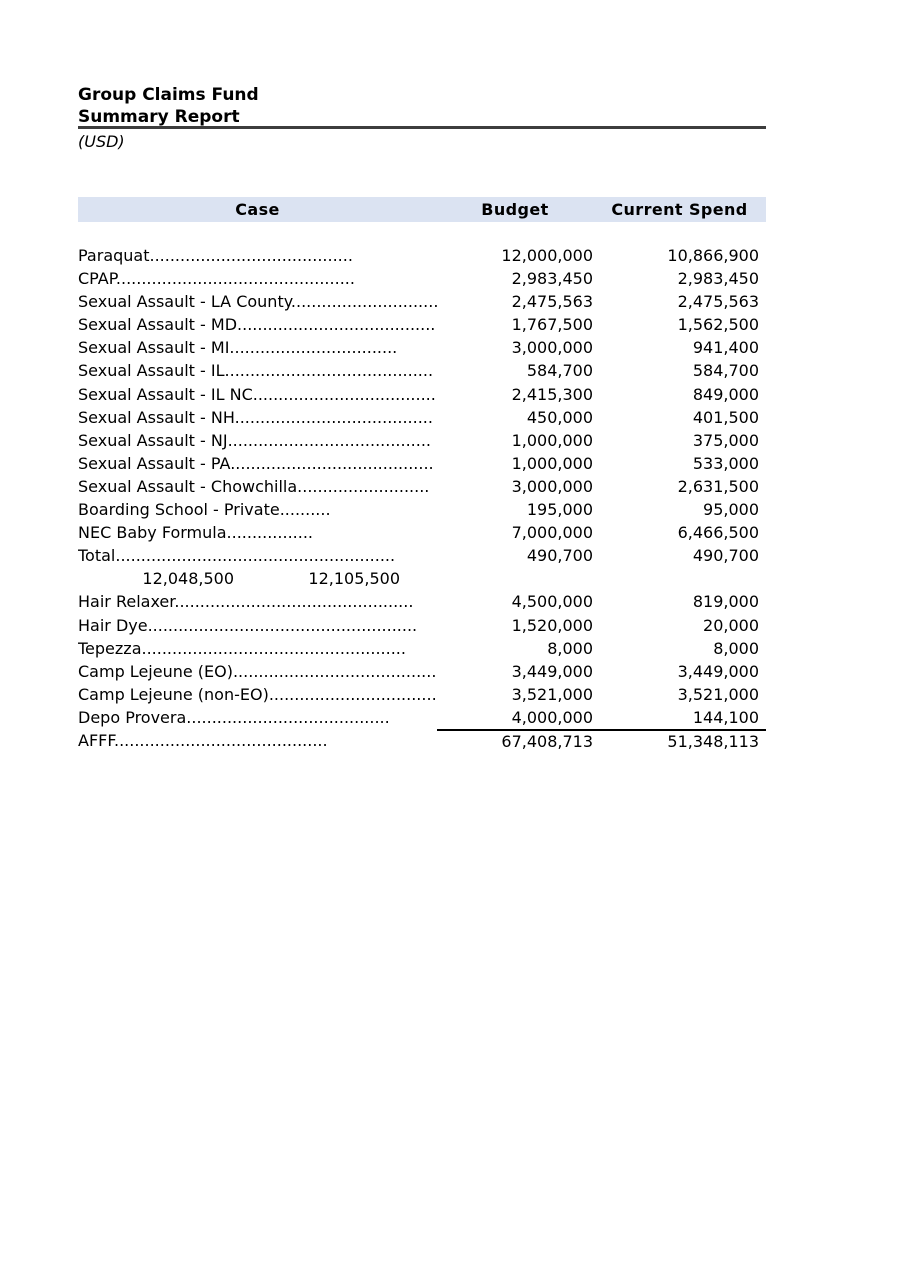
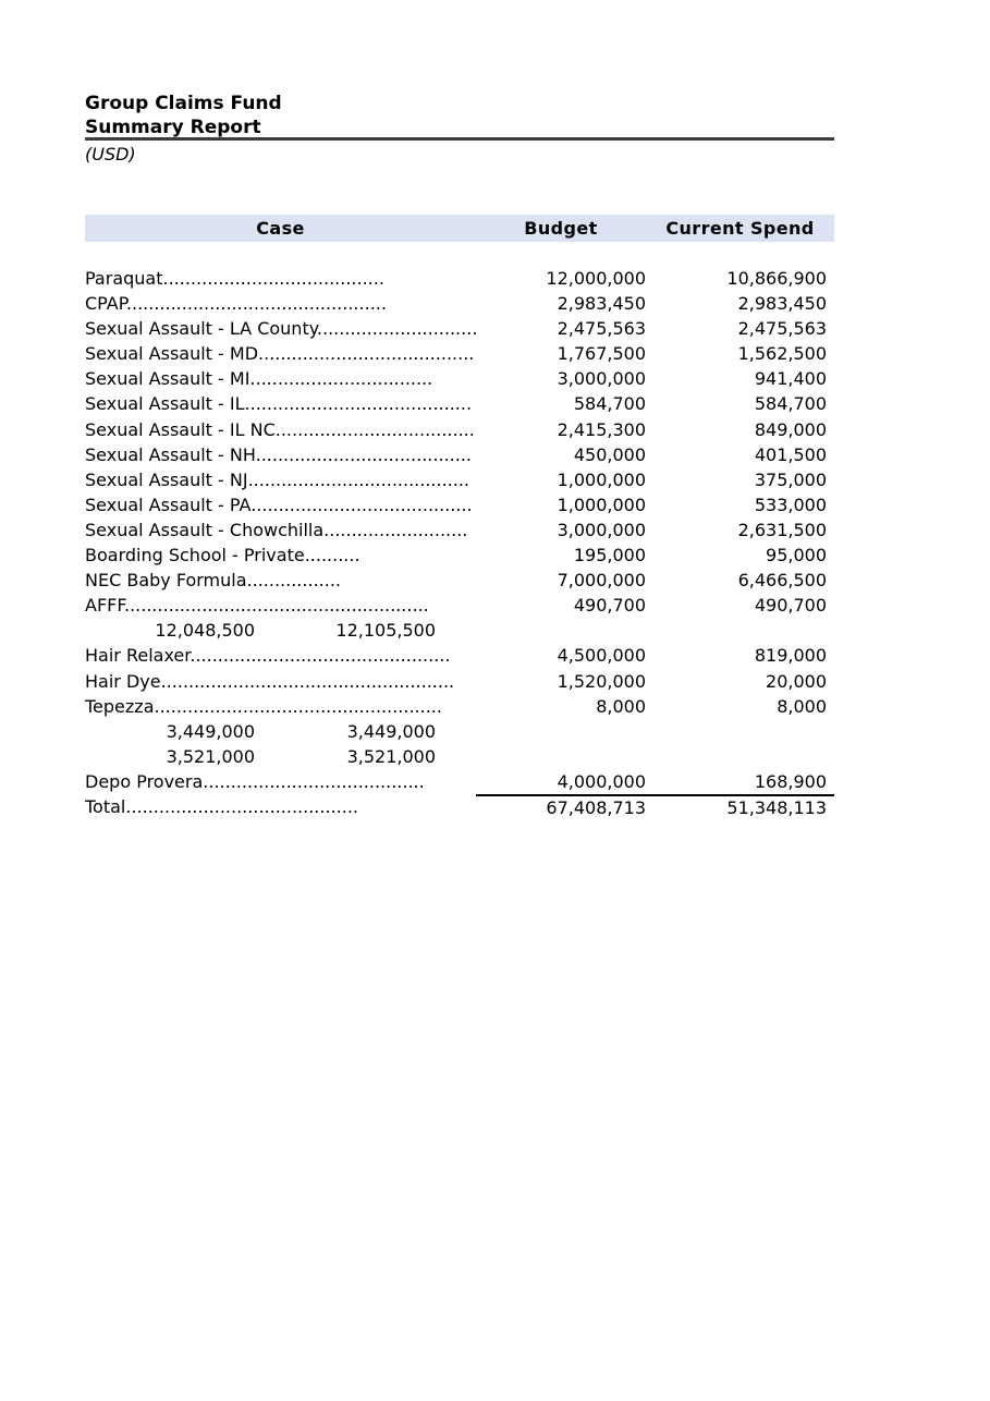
  Group Claims Fund
  Summary Report
  (USD)
  Case
  Budget
  Current Spend
  Paraquat........................................
  12,000,000
  10,866,900
  CPAP...............................................
  2,983,450
  2,983,450
  Sexual Assault - LA County.............................
  2,475,563
  2,475,563
  Sexual Assault - MD.......................................
  1,767,500
  1,562,500
  Sexual Assault - MI.................................
  3,000,000
  941,400
  Sexual Assault - IL.........................................
  584,700
  584,700
  Sexual Assault - IL NC....................................
  2,415,300
  849,000
  Sexual Assault - NH.......................................
  450,000
  401,500
  Sexual Assault - NJ........................................
  1,000,000
  375,000
  Sexual Assault - PA........................................
  1,000,000
  533,000
  Sexual Assault - Chowchilla..........................
  3,000,000
  2,631,500
  Boarding School - Private..........
  195,000
  95,000
  NEC Baby Formula.................
  7,000,000
  6,466,500
- Total.......................................................
+ AFFF.......................................................
  490,700
  490,700
  12,048,500
  12,105,500
  Hair Relaxer...............................................
  4,500,000
  819,000
  Hair Dye.....................................................
  1,520,000
  20,000
  Tepezza....................................................
  8,000
  8,000
- Camp Lejeune (EO)........................................
  3,449,000
  3,449,000
- Camp Lejeune (non-EO).................................
  3,521,000
  3,521,000
  Depo Provera........................................
  4,000,000
- 144,100
+ 168,900
- AFFF..........................................
+ Total..........................................
  67,408,713
  51,348,113
